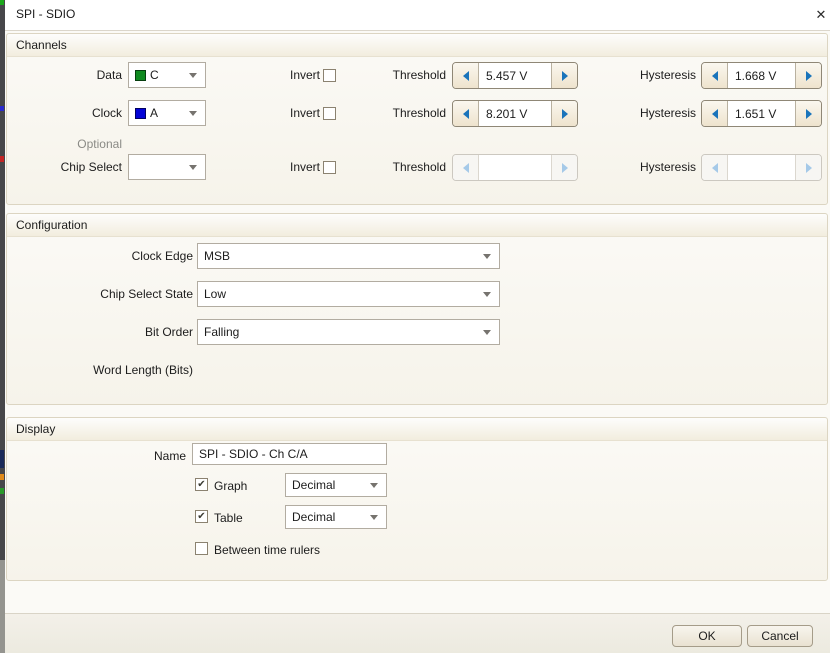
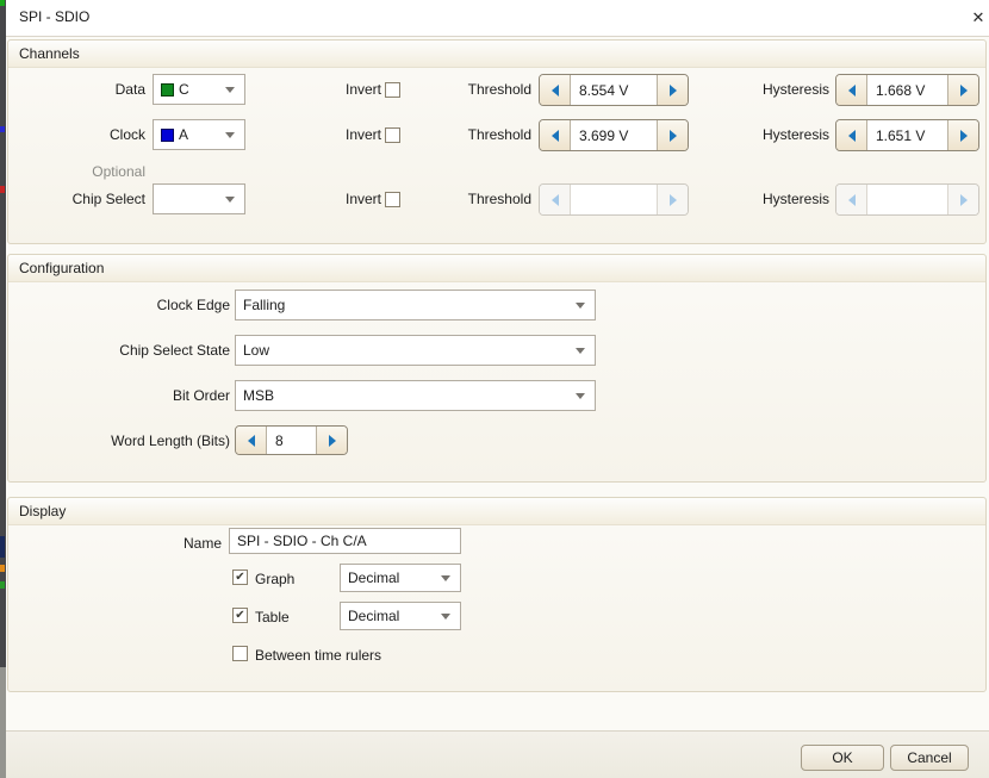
  SPI - SDIO
  ✕
  Channels
  Data
  C
  Invert
  Threshold
- 5.457 V
+ 8.554 V
  Hysteresis
  1.668 V
  Clock
  A
  Invert
  Threshold
- 8.201 V
+ 3.699 V
  Hysteresis
  1.651 V
  Optional
  Chip Select
  Invert
  Threshold
  Hysteresis
  Configuration
  Clock Edge
- MSB
+ Falling
  Chip Select State
  Low
  Bit Order
- Falling
+ MSB
  Word Length (Bits)
+ 8
  Display
  Name
  SPI - SDIO - Ch C/A
  ✔
  Graph
  Decimal
  ✔
  Table
  Decimal
  Between time rulers
  OK
  Cancel
